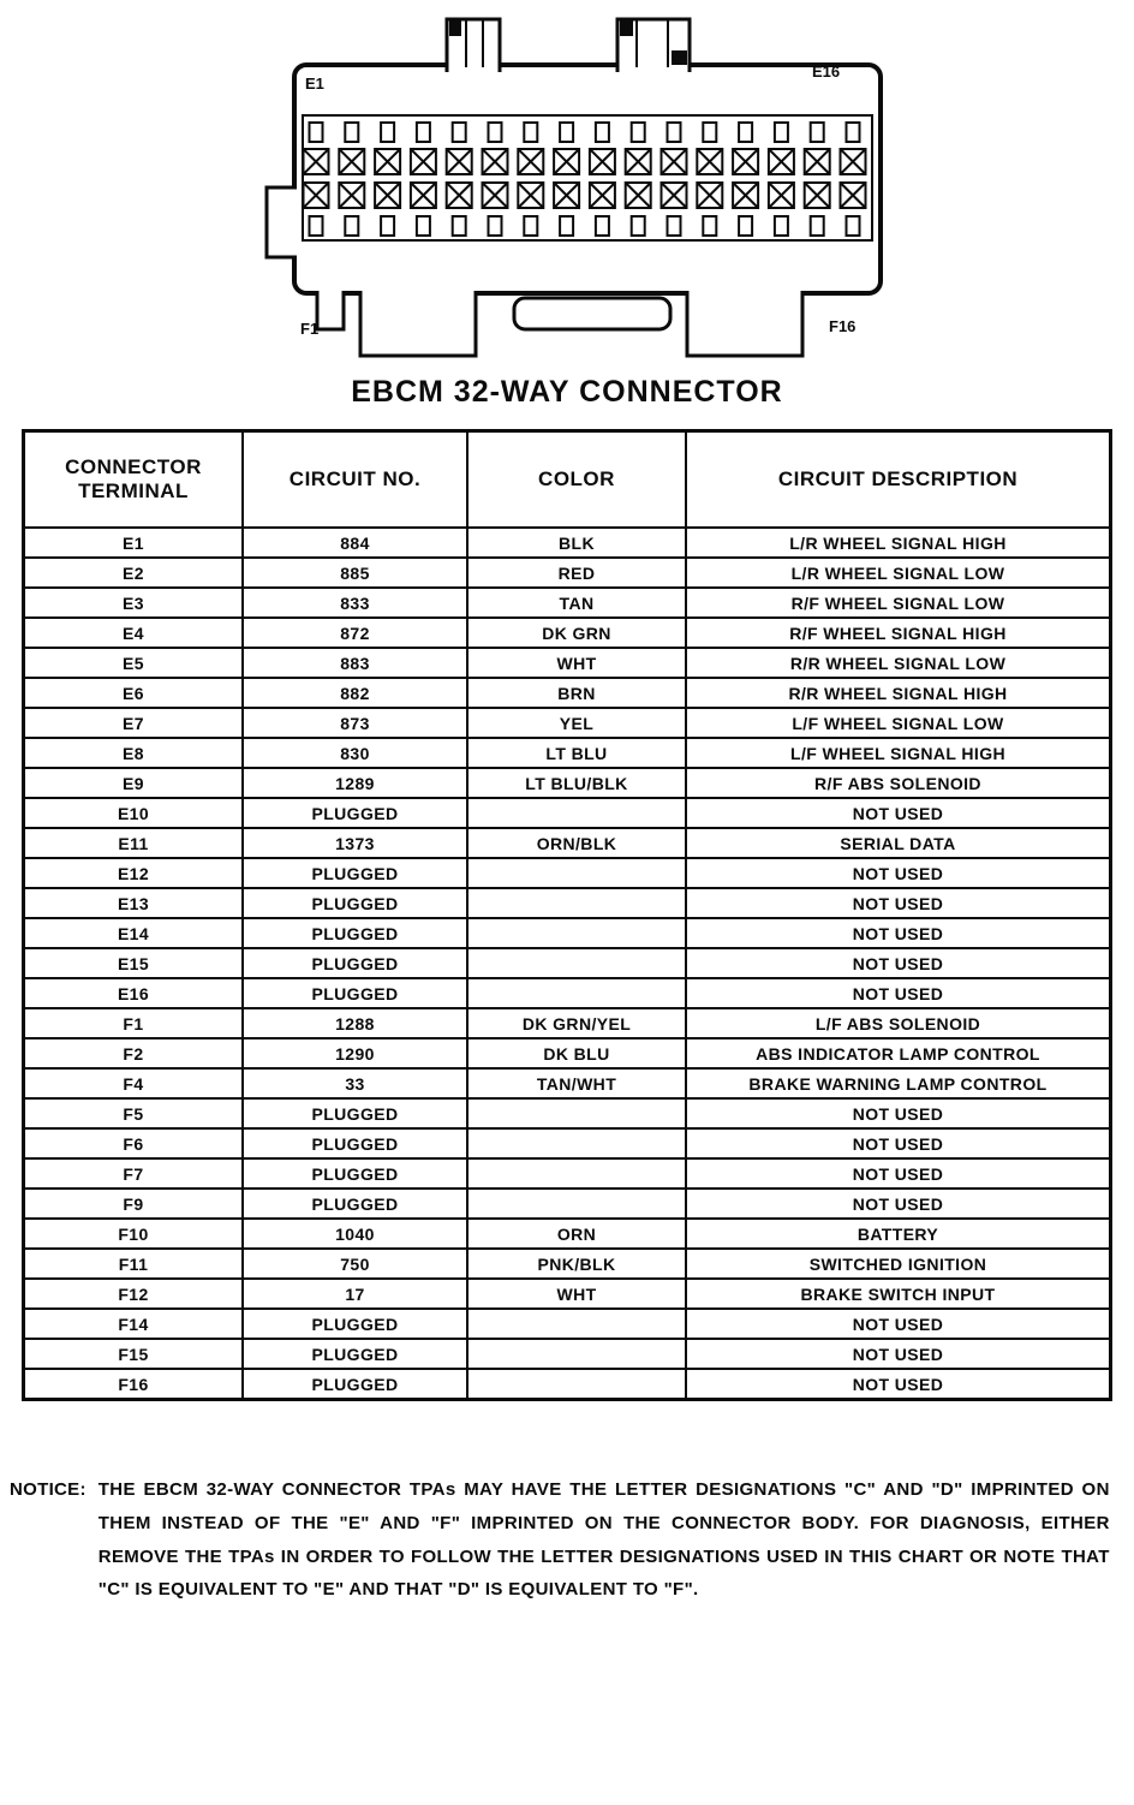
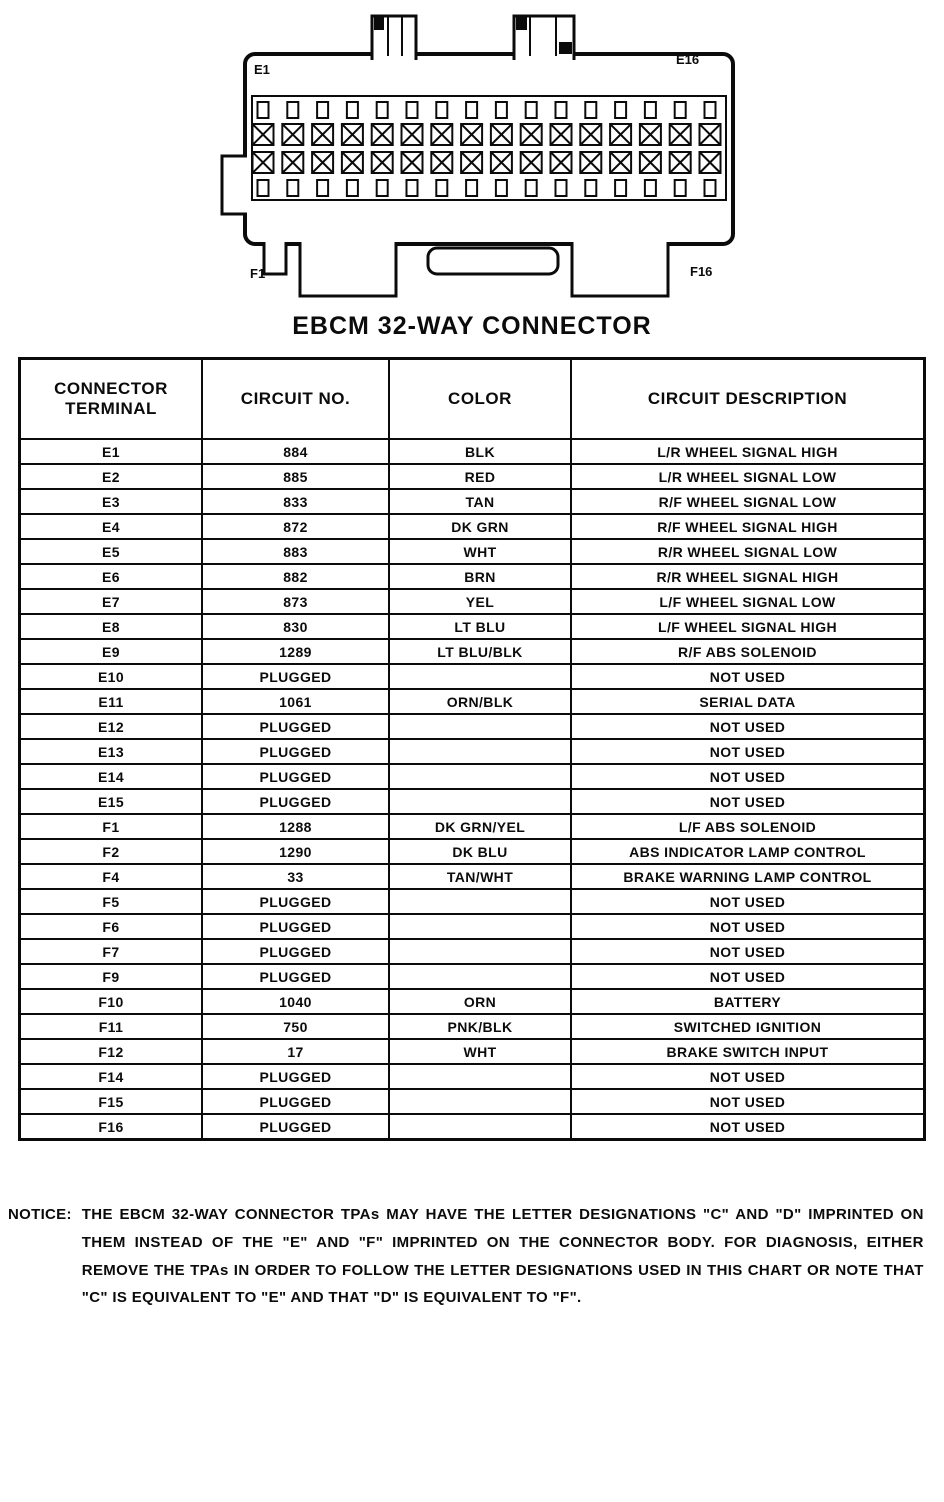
  E1
  E16
  F1
  F16
  EBCM 32-WAY CONNECTOR
  CONNECTOR TERMINAL	CIRCUIT NO.	COLOR	CIRCUIT DESCRIPTION
  E1	884	BLK	L/R WHEEL SIGNAL HIGH
  E2	885	RED	L/R WHEEL SIGNAL LOW
  E3	833	TAN	R/F WHEEL SIGNAL LOW
  E4	872	DK GRN	R/F WHEEL SIGNAL HIGH
  E5	883	WHT	R/R WHEEL SIGNAL LOW
  E6	882	BRN	R/R WHEEL SIGNAL HIGH
  E7	873	YEL	L/F WHEEL SIGNAL LOW
  E8	830	LT BLU	L/F WHEEL SIGNAL HIGH
  E9	1289	LT BLU/BLK	R/F ABS SOLENOID
  E10	PLUGGED		NOT USED
- E11	1373	ORN/BLK	SERIAL DATA
+ E11	1061	ORN/BLK	SERIAL DATA
  E12	PLUGGED		NOT USED
  E13	PLUGGED		NOT USED
  E14	PLUGGED		NOT USED
  E15	PLUGGED		NOT USED
- E16	PLUGGED		NOT USED
  F1	1288	DK GRN/YEL	L/F ABS SOLENOID
  F2	1290	DK BLU	ABS INDICATOR LAMP CONTROL
  F4	33	TAN/WHT	BRAKE WARNING LAMP CONTROL
  F5	PLUGGED		NOT USED
  F6	PLUGGED		NOT USED
  F7	PLUGGED		NOT USED
  F9	PLUGGED		NOT USED
  F10	1040	ORN	BATTERY
  F11	750	PNK/BLK	SWITCHED IGNITION
  F12	17	WHT	BRAKE SWITCH INPUT
  F14	PLUGGED		NOT USED
  F15	PLUGGED		NOT USED
  F16	PLUGGED		NOT USED
  NOTICE:
  THE EBCM 32-WAY CONNECTOR TPAs MAY HAVE THE LETTER DESIGNATIONS "C" AND "D" IMPRINTED ON THEM INSTEAD OF THE "E" AND "F" IMPRINTED ON THE CONNECTOR BODY. FOR DIAGNOSIS, EITHER REMOVE THE TPAs IN ORDER TO FOLLOW THE LETTER DESIGNATIONS USED IN THIS CHART OR NOTE THAT "C" IS EQUIVALENT TO "E" AND THAT "D" IS EQUIVALENT TO "F".
